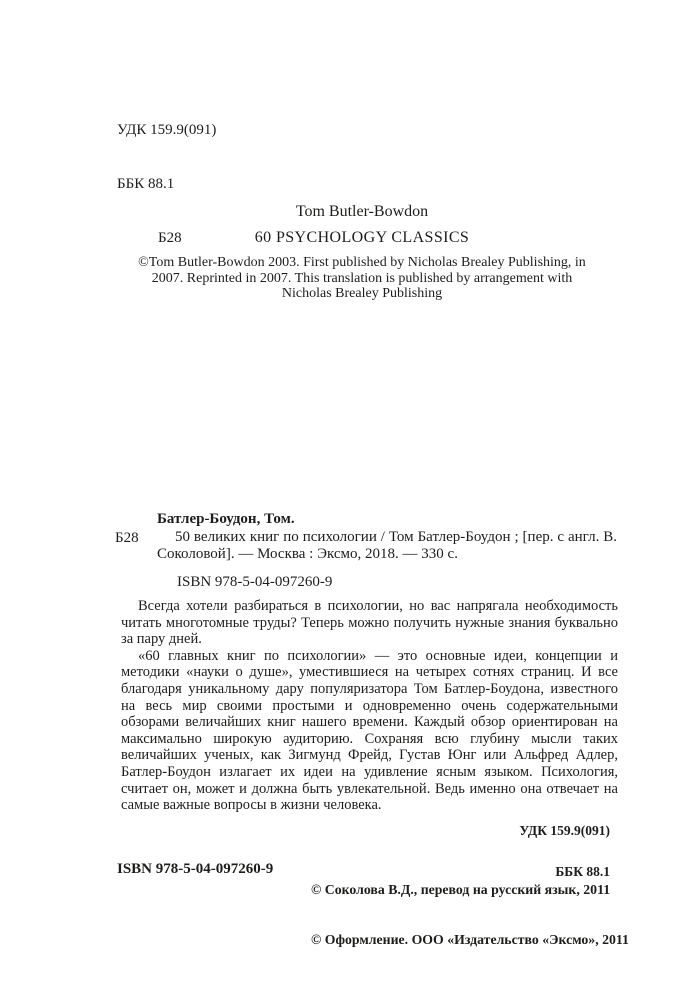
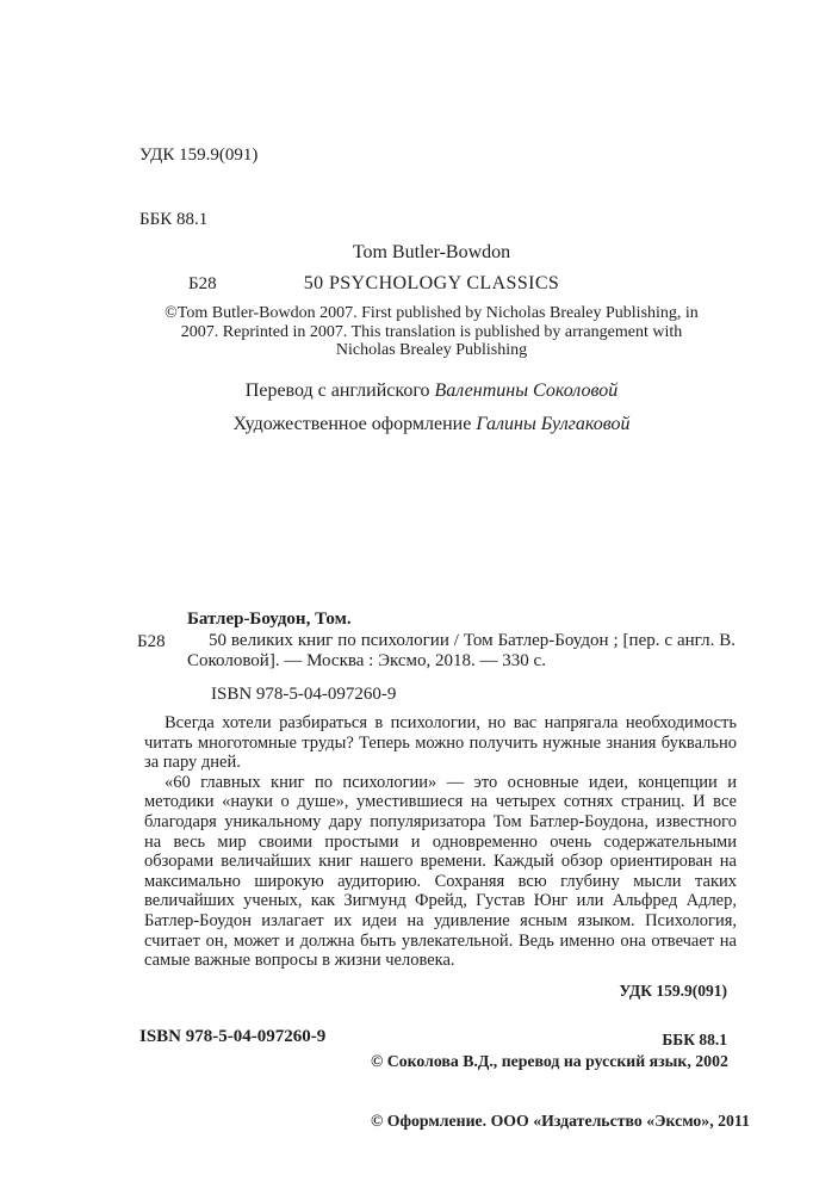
  УДК 159.9(091)
  ББК 88.1
  Б28
  Tom Butler-Bowdon
- 60 PSYCHOLOGY CLASSICS
+ 50 PSYCHOLOGY CLASSICS
- ©Tom Butler-Bowdon 2003. First published by Nicholas Brealey Publishing, in 2007. Reprinted in 2007. This translation is published by arrangement with Nicholas Brealey Publishing
+ ©Tom Butler-Bowdon 2007. First published by Nicholas Brealey Publishing, in 2007. Reprinted in 2007. This translation is published by arrangement with Nicholas Brealey Publishing
+ Перевод с английского Валентины Соколовой
+ Художественное оформление Галины Булгаковой
  Б28
  Батлер-Боудон, Том.
  50 великих книг по психологии / Том Батлер-Боудон ; [пер. с англ. В. Соколовой]. — Москва : Эксмо, 2018. — 330 с.
  ISBN 978-5-04-097260-9
  Всегда хотели разбираться в психологии, но вас напрягала необходимость читать многотомные труды? Теперь можно получить нужные знания буквально за пару дней.
  «60 главных книг по психологии» — это основные идеи, концепции и методики «науки о душе», уместившиеся на четырех сотнях страниц. И все благодаря уникальному дару популяризатора Том Батлер-Боудона, известного на весь мир своими простыми и одновременно очень содержательными обзорами величайших книг нашего времени. Каждый обзор ориентирован на максимально широкую аудиторию. Сохраняя всю глубину мысли таких величайших ученых, как Зигмунд Фрейд, Густав Юнг или Альфред Адлер, Батлер-Боудон излагает их идеи на удивление ясным языком. Психология, считает он, может и должна быть увлекательной. Ведь именно она отвечает на самые важные вопросы в жизни человека.
  УДК 159.9(091)
  ББК 88.1
  ISBN 978-5-04-097260-9
- © Соколова В.Д., перевод на русский язык, 2011
+ © Соколова В.Д., перевод на русский язык, 2002
  © Оформление. ООО «Издательство «Эксмо», 2011
